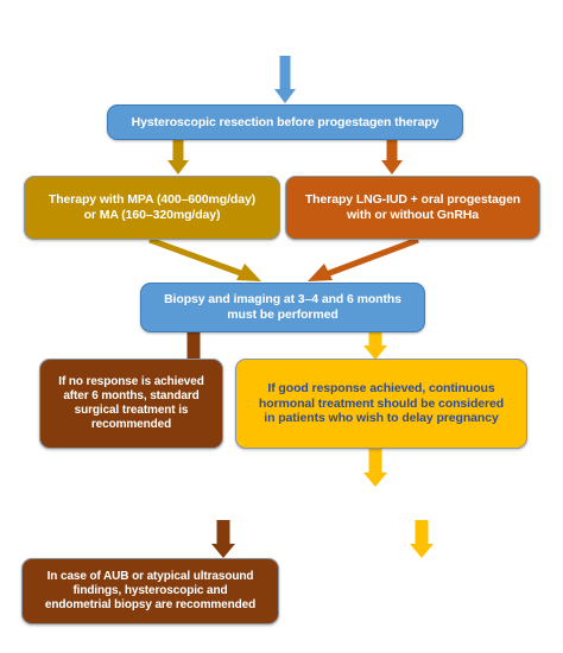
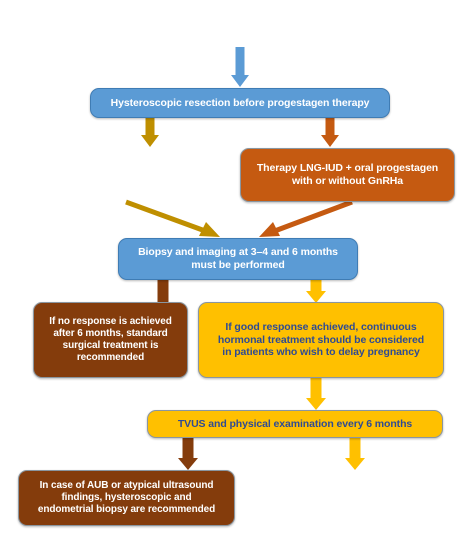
  Hysteroscopic resection before progestagen therapy
- Therapy with MPA (400–600mg/day)
- or MA (160–320mg/day)
  Therapy LNG-IUD + oral progestagen
  with or without GnRHa
  Biopsy and imaging at 3–4 and 6 months
  must be performed
  If no response is achieved
  after 6 months, standard
  surgical treatment is
  recommended
  If good response achieved, continuous
  hormonal treatment should be considered
  in patients who wish to delay pregnancy
+ TVUS and physical examination every 6 months
  In case of AUB or atypical ultrasound
  findings, hysteroscopic and
  endometrial biopsy are recommended
